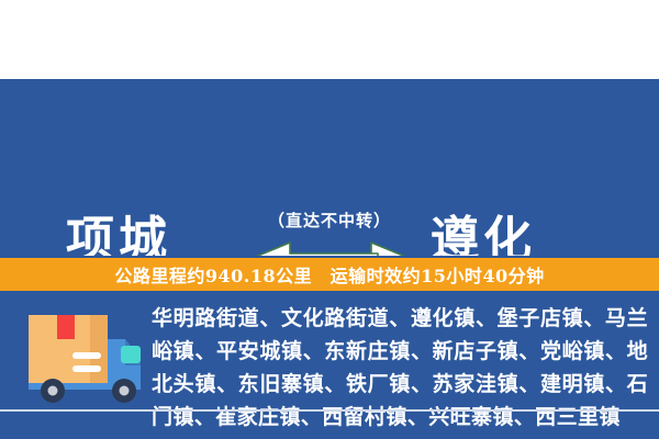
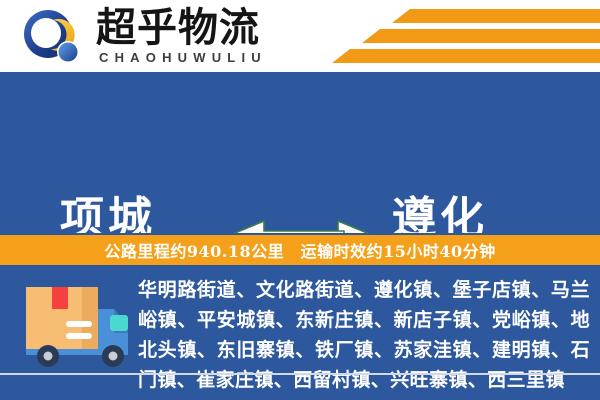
+ 超乎物流
+ CHAOHUWULIU
  项城
- （直达不中转）
  遵化
  公路里程约940.18公里 运输时效约15小时40分钟
  华明路街道、文化路街道、遵化镇、堡子店镇、马兰峪镇、平安城镇、东新庄镇、新店子镇、党峪镇、地北头镇、东旧寨镇、铁厂镇、苏家洼镇、建明镇、石门镇、崔家庄镇、西留村镇、兴旺寨镇、西三里镇
